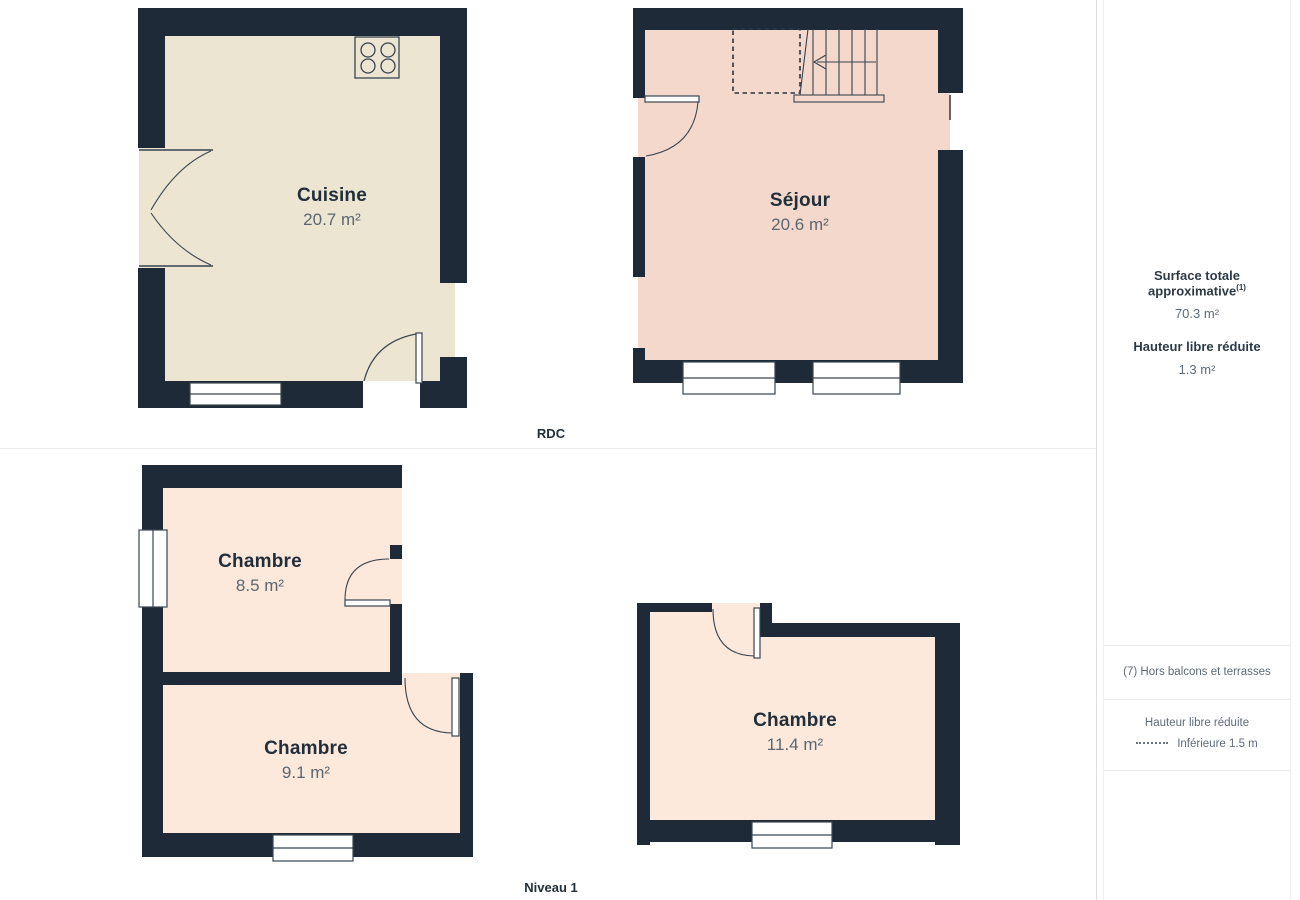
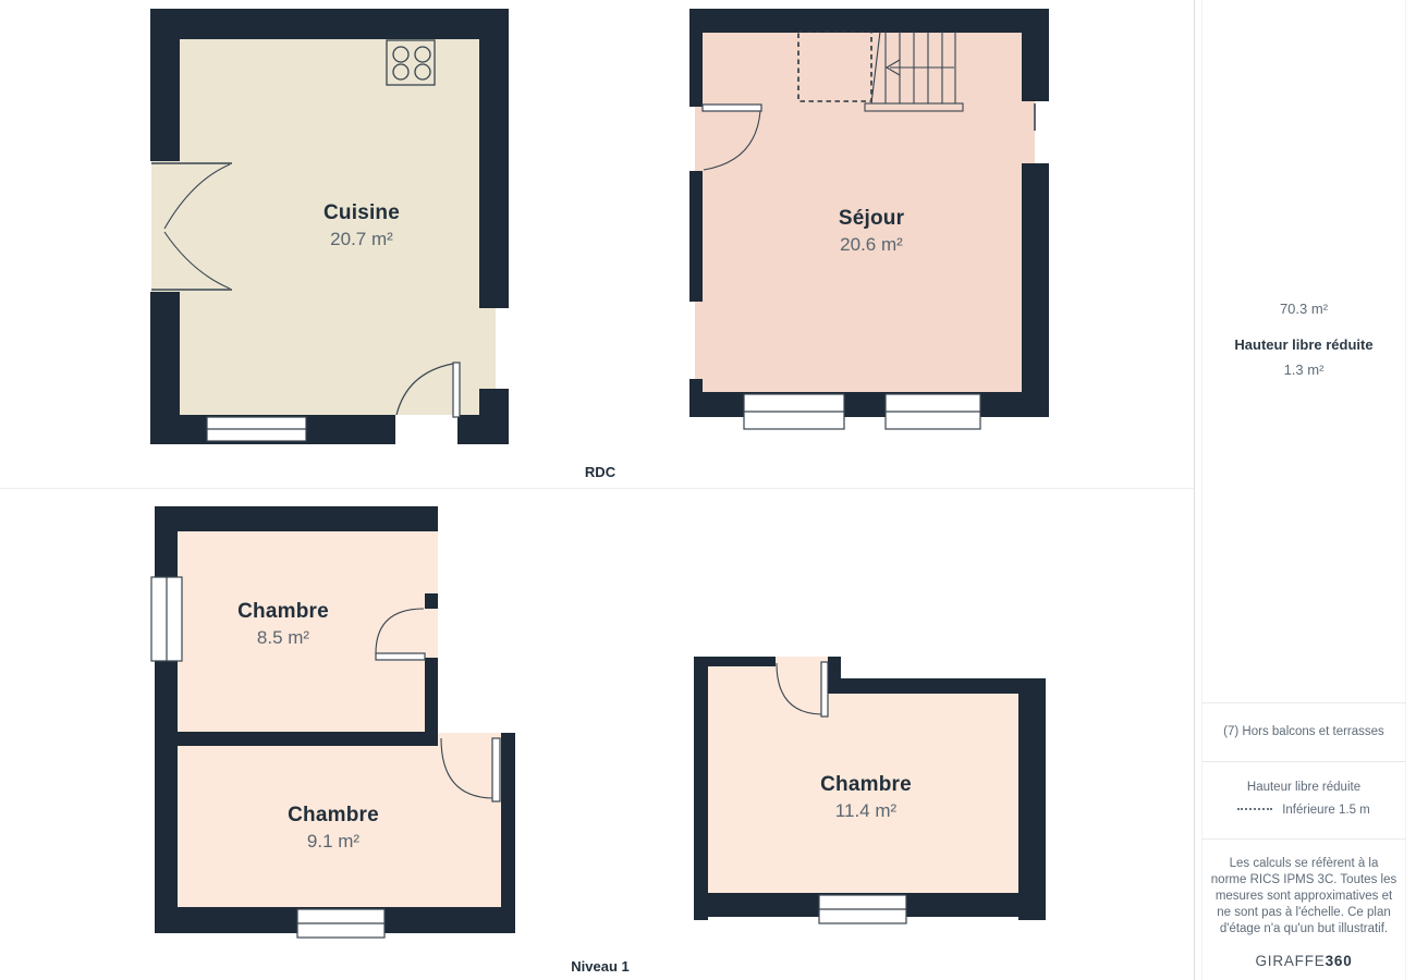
  Cuisine
  20.7 m²
  Séjour
  20.6 m²
  Chambre
  8.5 m²
  Chambre
  9.1 m²
  Chambre
  11.4 m²
  RDC
  Niveau 1
- Surface totale approximative(1)
  70.3 m²
  Hauteur libre réduite
  1.3 m²
  (7) Hors balcons et terrasses
  Hauteur libre réduite
  Inférieure 1.5 m
+ Les calculs se réfèrent à la norme RICS IPMS 3C. Toutes les mesures sont approximatives et ne sont pas à l'échelle. Ce plan d'étage n'a qu'un but illustratif.
+ GIRAFFE360
